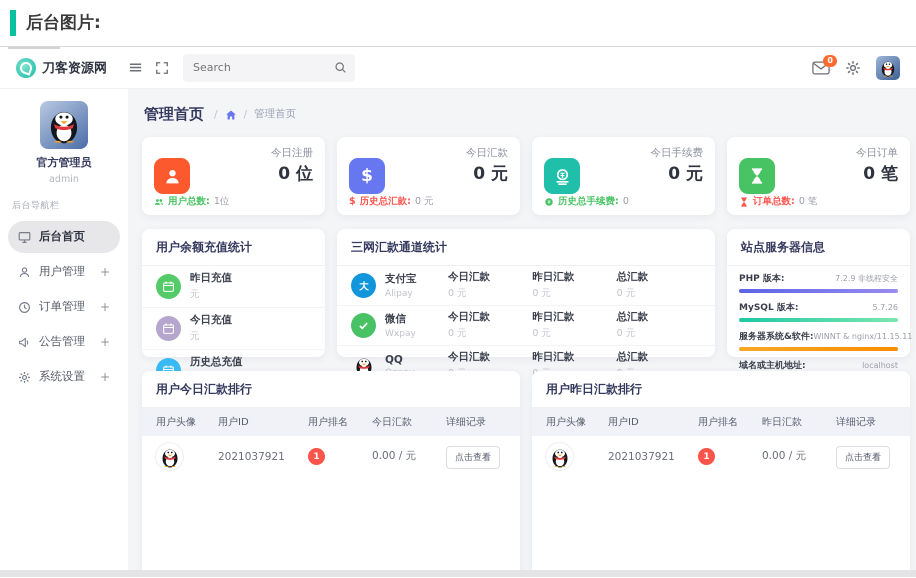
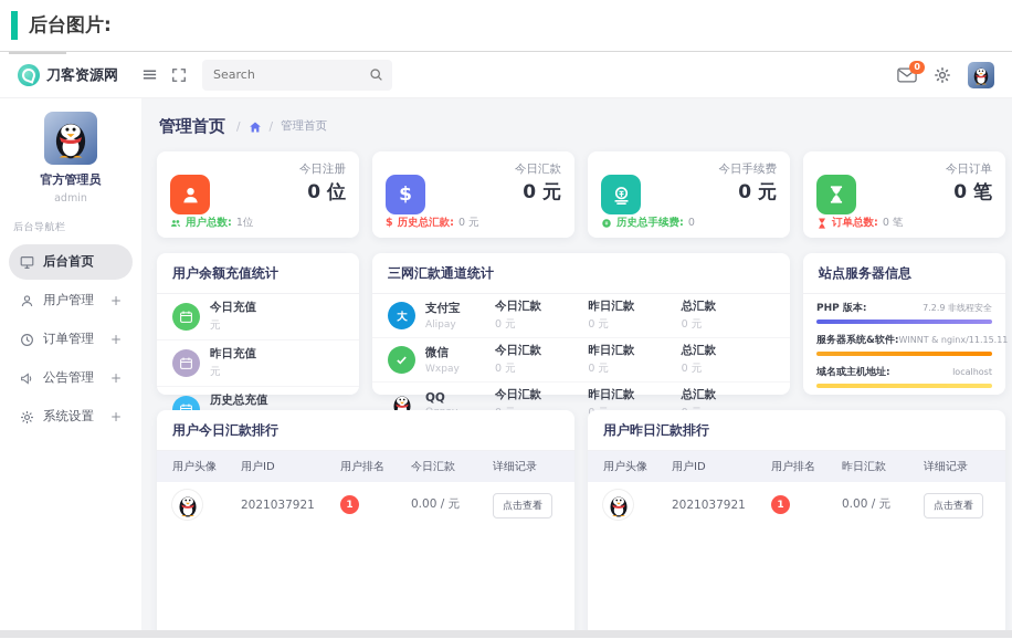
  后台图片:
  刀客资源网
  Search
  0
  官方管理员
  admin
  后台导航栏
  后台首页
  用户管理
  +
  订单管理
  +
  公告管理
  +
  系统设置
  +
  管理首页
  /
  /
  管理首页
  今日注册
  0 位
  用户总数:
  1位
  今日汇款
  0 元
  $
  $
  历史总汇款:
  0 元
  今日手续费
  0 元
  历史总手续费:
  0
  今日订单
  0 笔
  订单总数:
  0 笔
  用户余额充值统计
- 昨日充值
+ 今日充值
  元
- 今日充值
+ 昨日充值
  元
  历史总充值
  三网汇款通道统计
  支付宝
  Alipay
  今日汇款
  0 元
  昨日汇款
  0 元
  总汇款
  0 元
  微信
  Wxpay
  今日汇款
  0 元
  昨日汇款
  0 元
  总汇款
  0 元
  QQ
  今日汇款
  昨日汇款
  总汇款
  站点服务器信息
  PHP 版本:
  7.2.9 非线程安全
- MySQL 版本:
- 5.7.26
  服务器系统&软件:
  WINNT & nginx/11.15.11
  域名或主机地址:
  localhost
  用户今日汇款排行
  用户头像
  用户ID
  用户排名
  今日汇款
  详细记录
  2021037921
  1
  0.00 / 元
  点击查看
  用户昨日汇款排行
  用户头像
  用户ID
  用户排名
  昨日汇款
  详细记录
  2021037921
  1
  0.00 / 元
  点击查看
